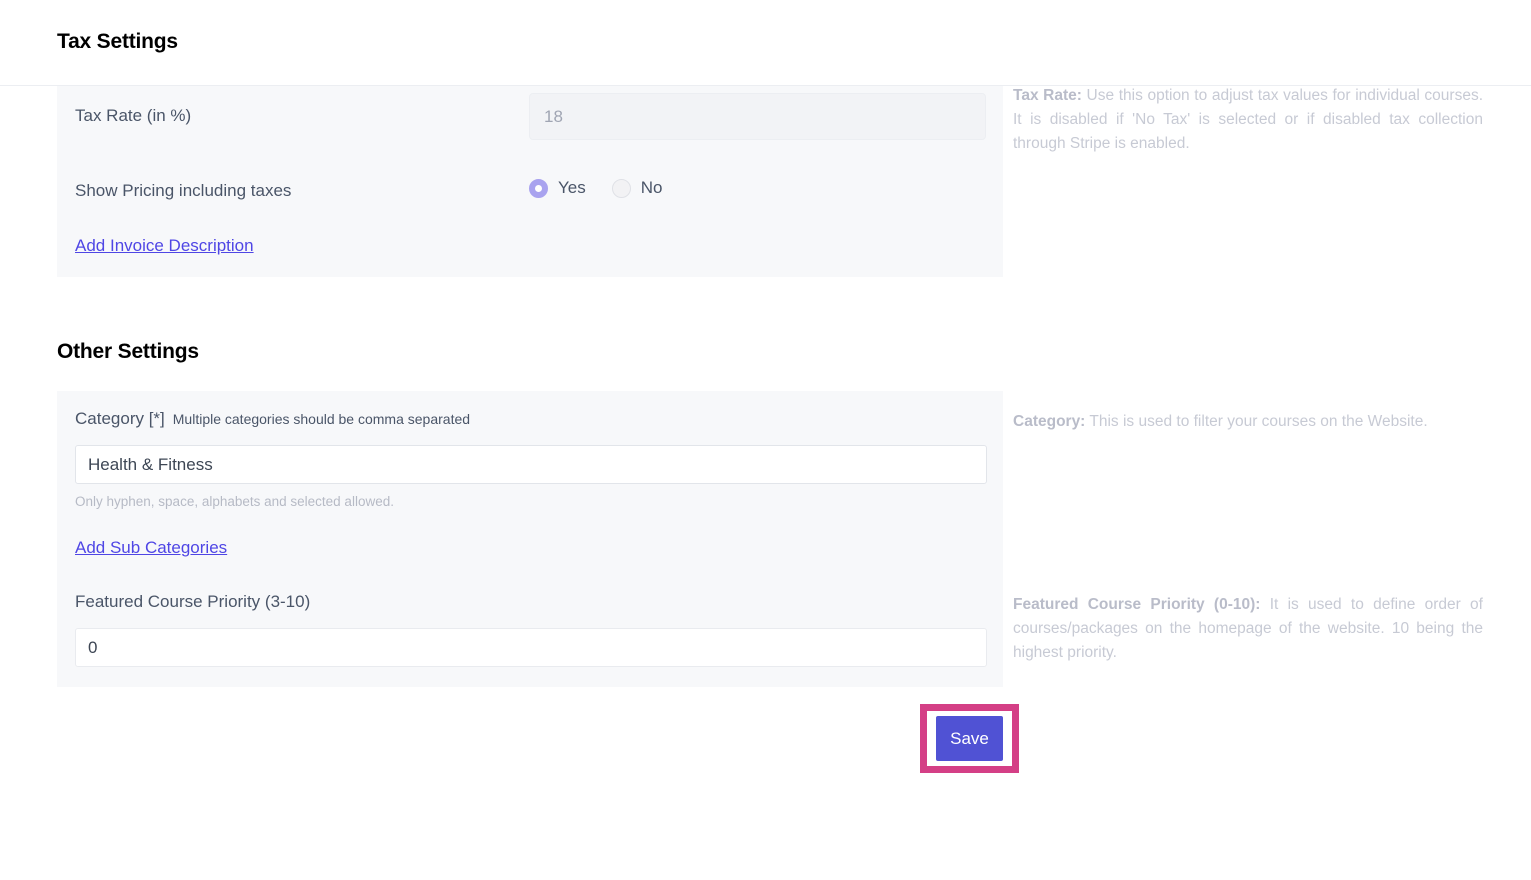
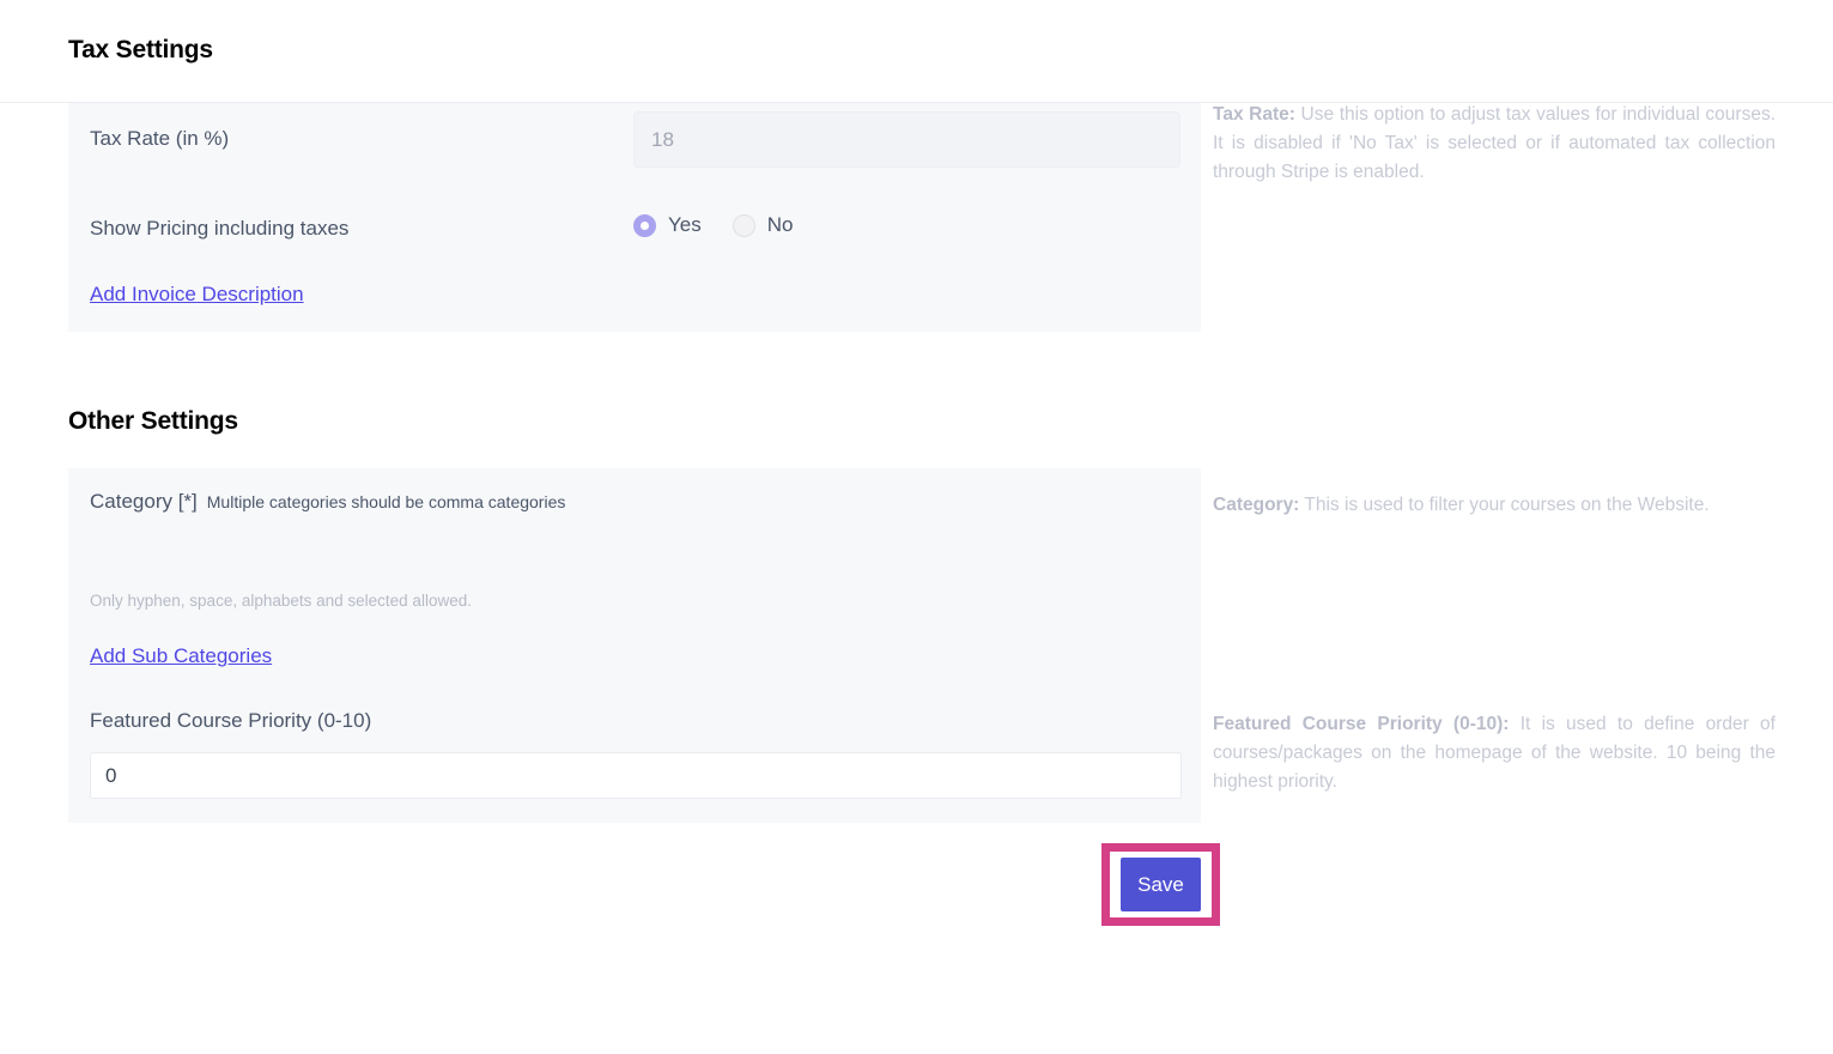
  Tax Settings
  Tax Rate (in %)
  18
  Show Pricing including taxes
  Yes
  No
  Add Invoice Description
  Other Settings
  Category [*]
- Multiple categories should be comma separated
+ Multiple categories should be comma categories
- Health & Fitness
  Only hyphen, space, alphabets and selected allowed.
  Add Sub Categories
- Featured Course Priority (3-10)
+ Featured Course Priority (0-10)
  0
- Tax Rate: Use this option to adjust tax values for individual courses. It is disabled if 'No Tax' is selected or if disabled tax collection through Stripe is enabled.
+ Tax Rate: Use this option to adjust tax values for individual courses. It is disabled if 'No Tax' is selected or if automated tax collection through Stripe is enabled.
  Category: This is used to filter your courses on the Website.
  Featured Course Priority (0-10): It is used to define order of courses/packages on the homepage of the website. 10 being the highest priority.
  Save
